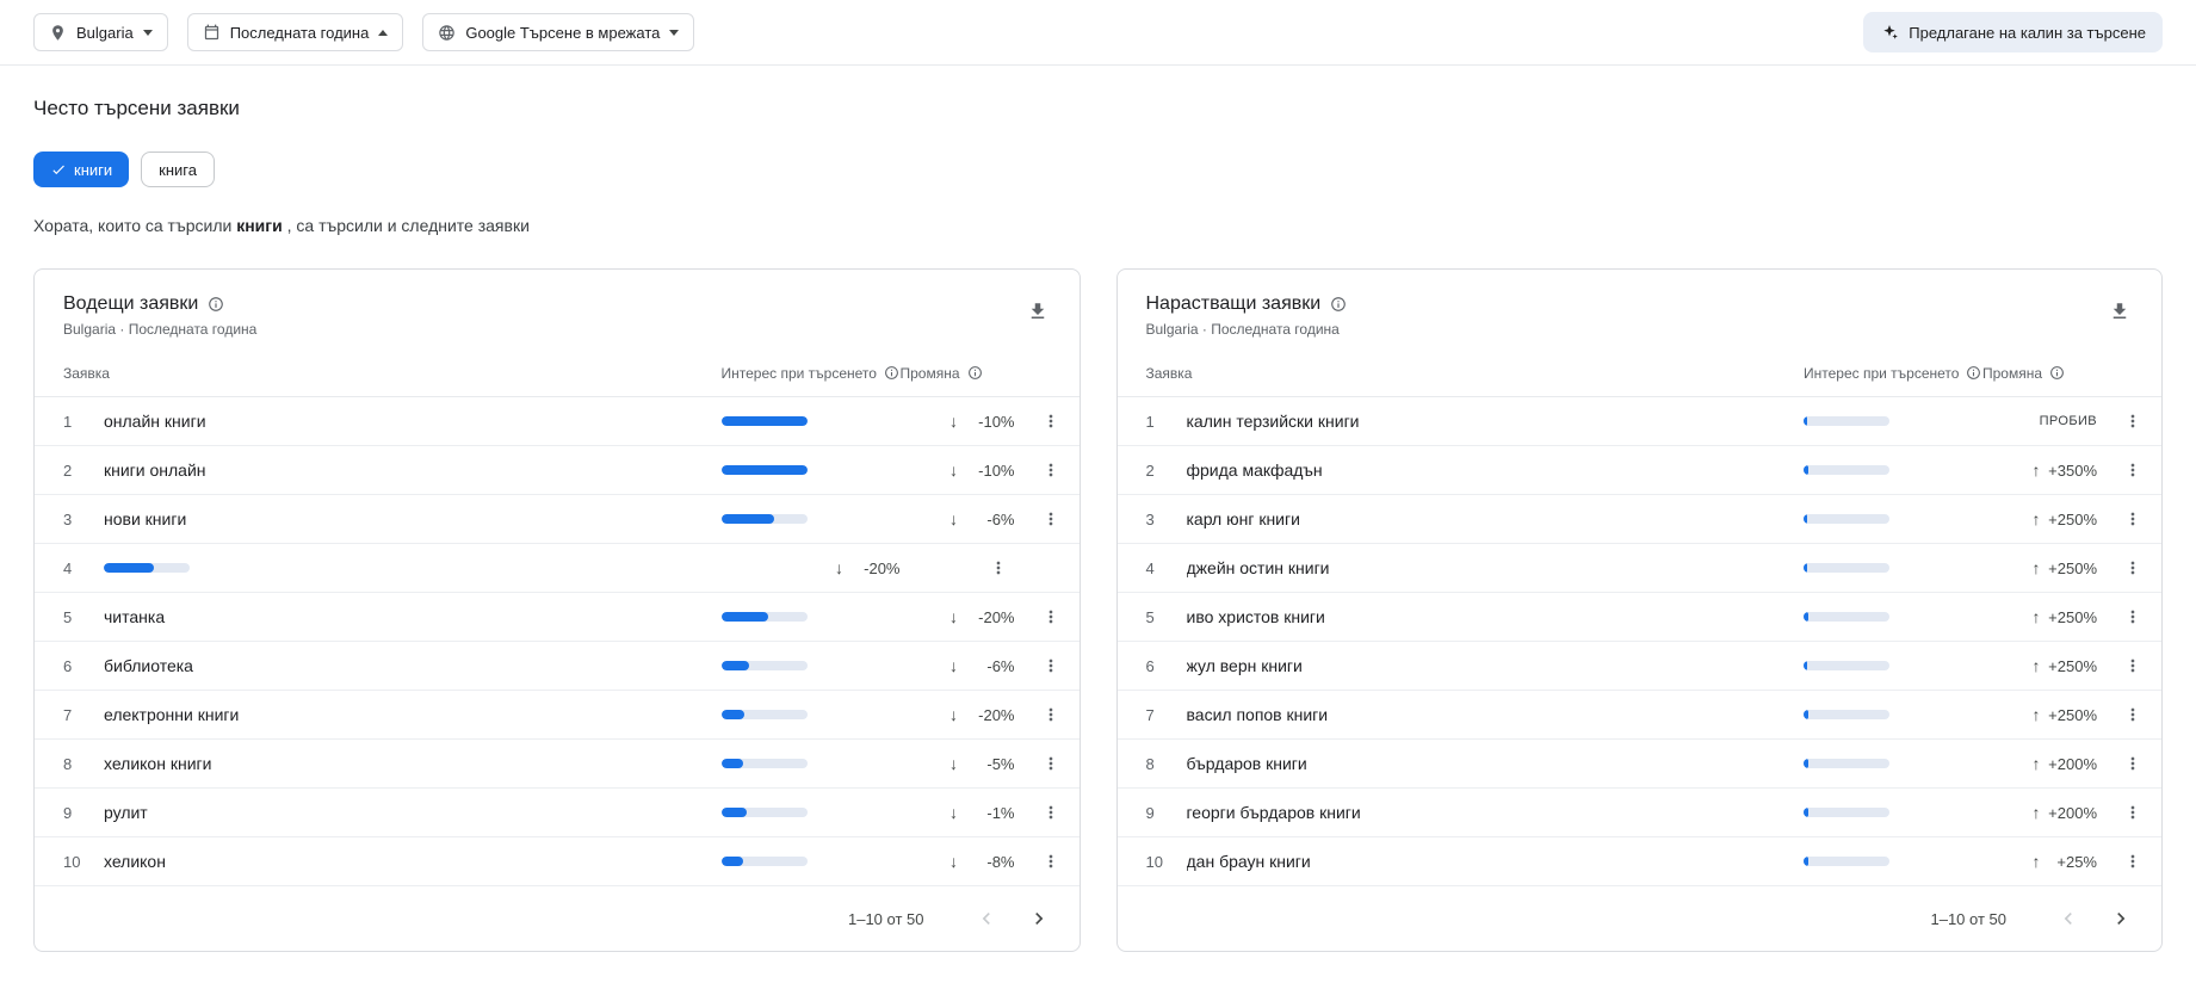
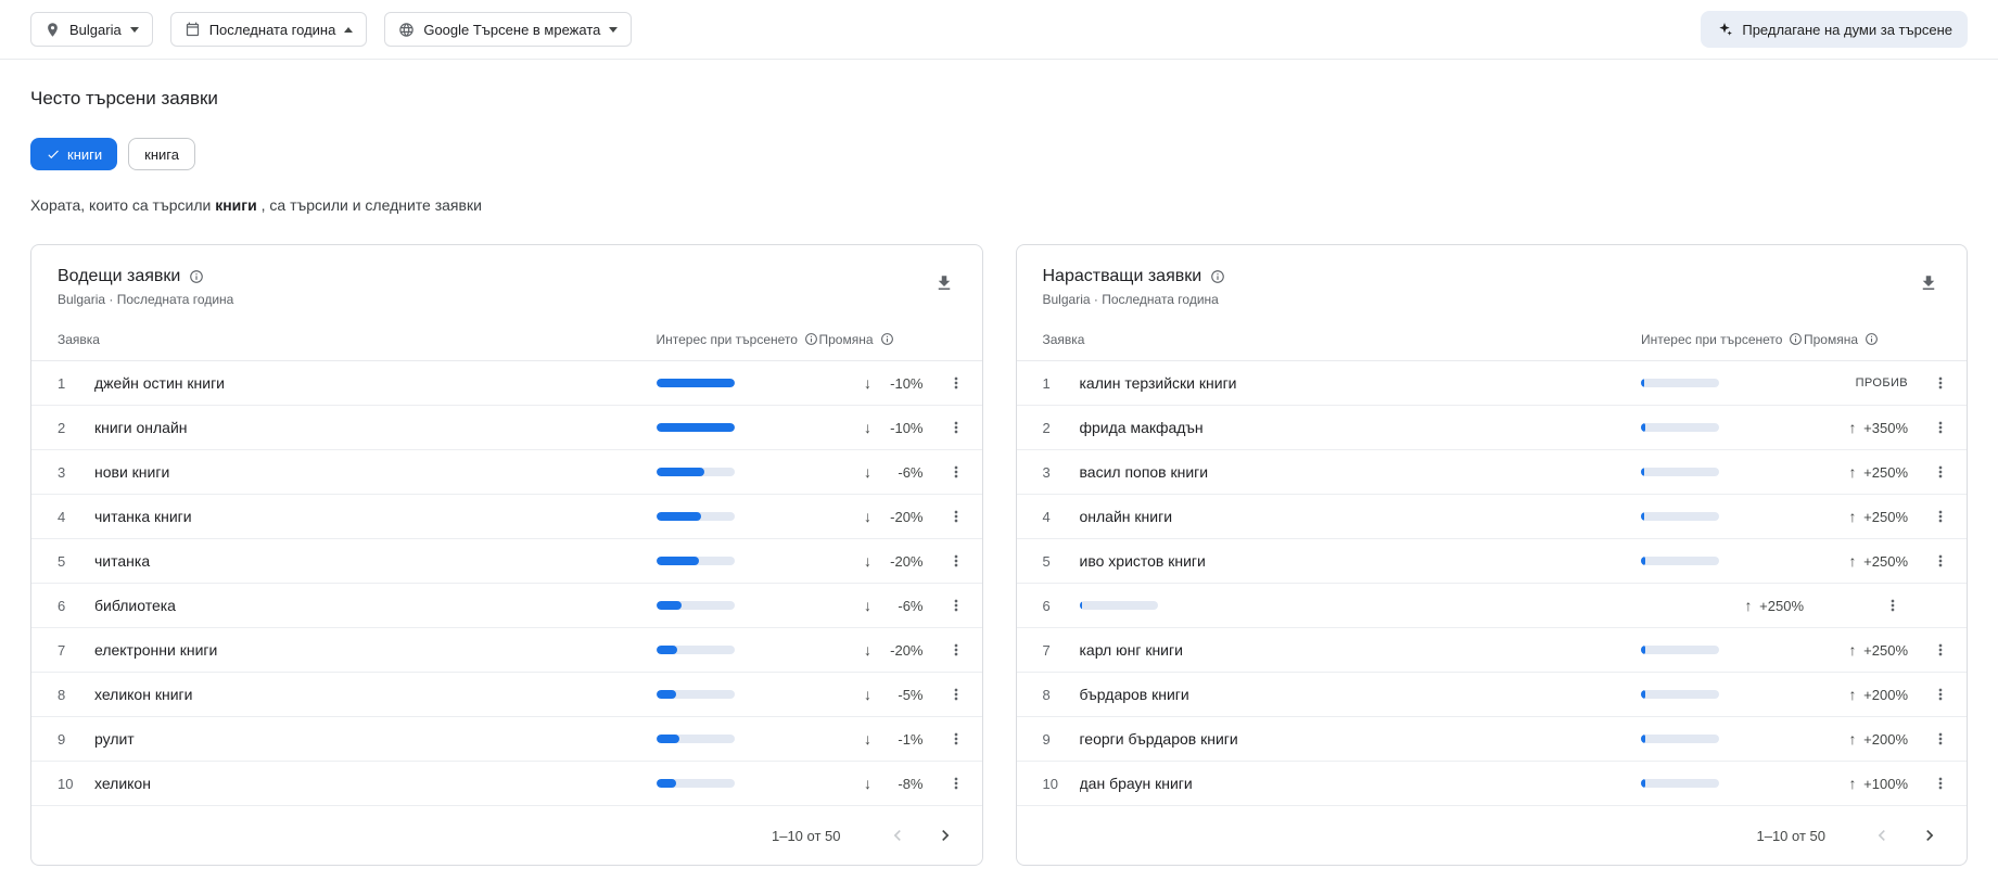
  Bulgaria
  Последната година
  Google Търсене в мрежата
- Предлагане на калин за търсене
+ Предлагане на думи за търсене
  Често търсени заявки
  книги
  книга
  Хората, които са търсили книги , са търсили и следните заявки
  Водещи заявки
  Bulgaria · Последната година
  Заявка
  Интерес при търсенето
  Промяна
  1
- онлайн книги
+ джейн остин книги
  ↓
  -10%
  2
  книги онлайн
  ↓
  -10%
  3
  нови книги
  ↓
  -6%
  4
+ читанка книги
  ↓
  -20%
  5
  читанка
  ↓
  -20%
  6
  библиотека
  ↓
  -6%
  7
  електронни книги
  ↓
  -20%
  8
  хеликон книги
  ↓
  -5%
  9
  рулит
  ↓
  -1%
  10
  хеликон
  ↓
  -8%
  1–10 от 50
  Нарастващи заявки
  Bulgaria · Последната година
  Заявка
  Интерес при търсенето
  Промяна
  1
  калин терзийски книги
  ПРОБИВ
  2
  фрида макфадън
  ↑
  +350%
  3
- карл юнг книги
+ васил попов книги
  ↑
  +250%
  4
- джейн остин книги
+ онлайн книги
  ↑
  +250%
  5
  иво христов книги
  ↑
  +250%
  6
- жул верн книги
  ↑
  +250%
  7
- васил попов книги
+ карл юнг книги
  ↑
  +250%
  8
  бърдаров книги
  ↑
  +200%
  9
  георги бърдаров книги
  ↑
  +200%
  10
  дан браун книги
  ↑
- +25%
+ +100%
  1–10 от 50
